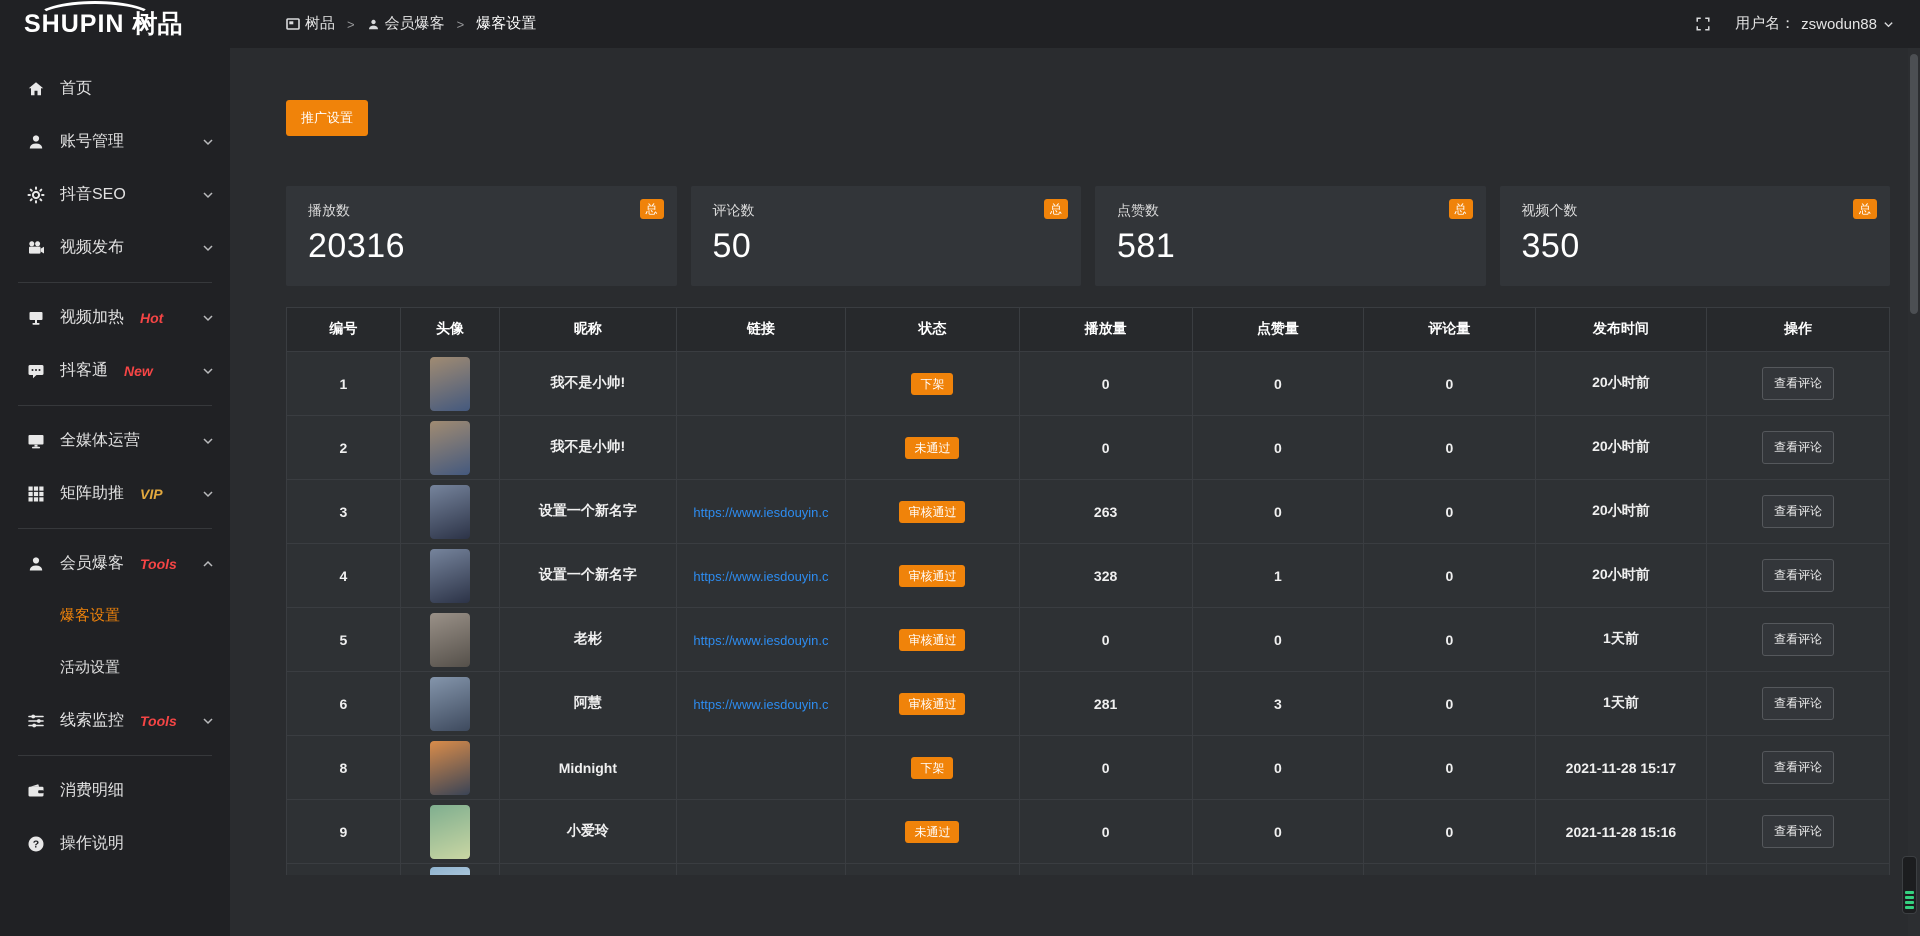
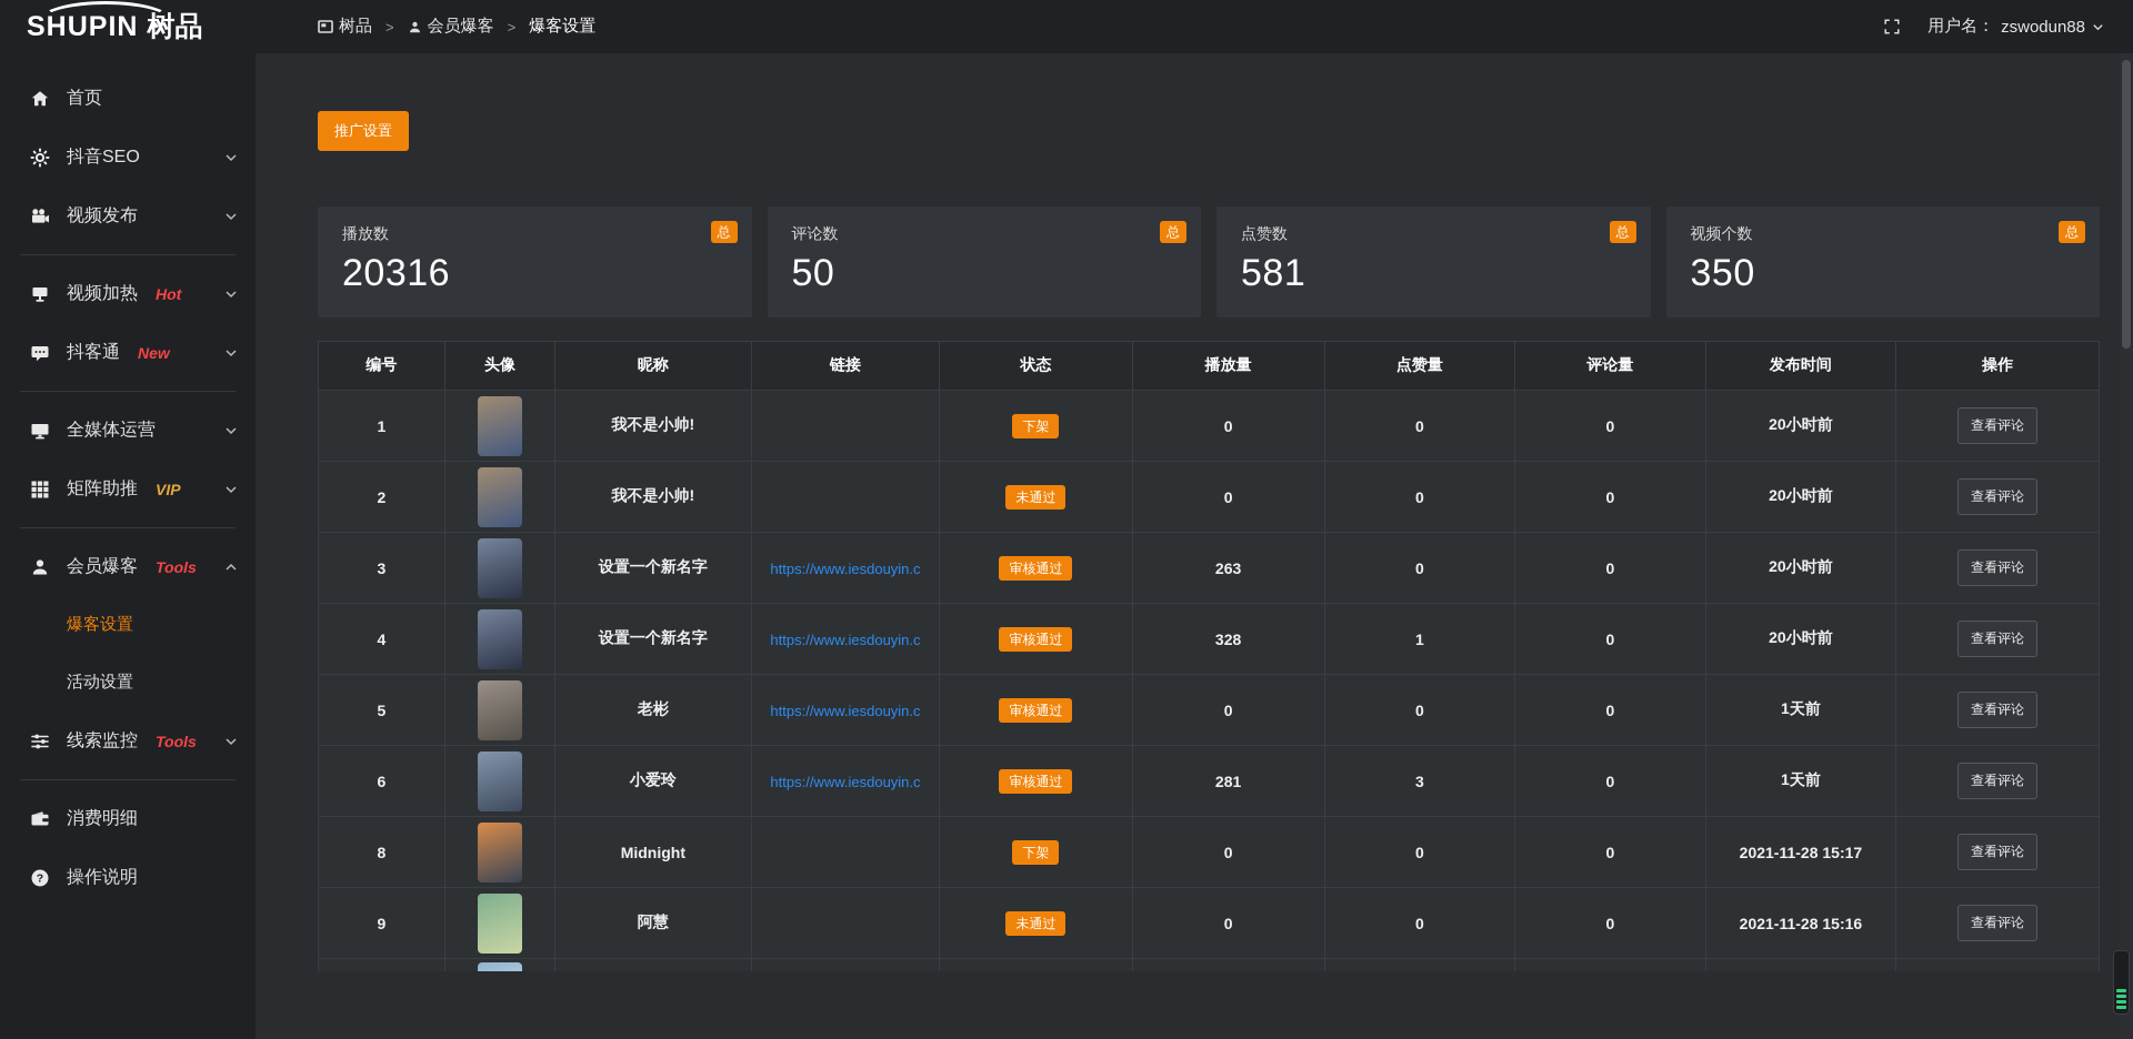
  SHUPIN
  树品
  树品
  >
  会员爆客
  >
  爆客设置
  用户名：
  zswodun88
  首页
- 账号管理
  抖音SEO
  视频发布
  视频加热
  Hot
  抖客通
  New
  全媒体运营
  矩阵助推
  VIP
  会员爆客
  Tools
  爆客设置
  活动设置
  线索监控
  Tools
  消费明细
  ?
  操作说明
  推广设置
  播放数
  20316
  总
  评论数
  50
  总
  点赞数
  581
  总
  视频个数
  350
  总
  编号	头像	昵称	链接	状态	播放量	点赞量	评论量	发布时间	操作
  1		我不是小帅!		下架	0	0	0	20小时前	查看评论
  2		我不是小帅!		未通过	0	0	0	20小时前	查看评论
  3		设置一个新名字	https://www.iesdouyin.c	审核通过	263	0	0	20小时前	查看评论
  4		设置一个新名字	https://www.iesdouyin.c	审核通过	328	1	0	20小时前	查看评论
  5		老彬	https://www.iesdouyin.c	审核通过	0	0	0	1天前	查看评论
- 6		阿慧	https://www.iesdouyin.c	审核通过	281	3	0	1天前	查看评论
+ 6		小爱玲	https://www.iesdouyin.c	审核通过	281	3	0	1天前	查看评论
  8		Midnight		下架	0	0	0	2021-11-28 15:17	查看评论
- 9		小爱玲		未通过	0	0	0	2021-11-28 15:16	查看评论
+ 9		阿慧		未通过	0	0	0	2021-11-28 15:16	查看评论
